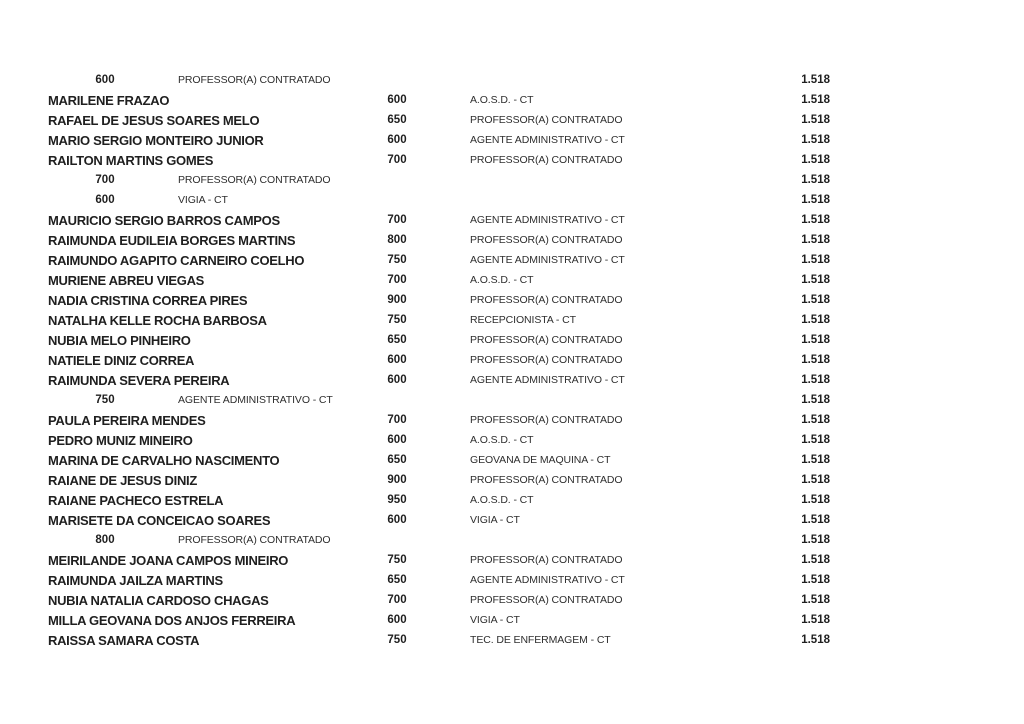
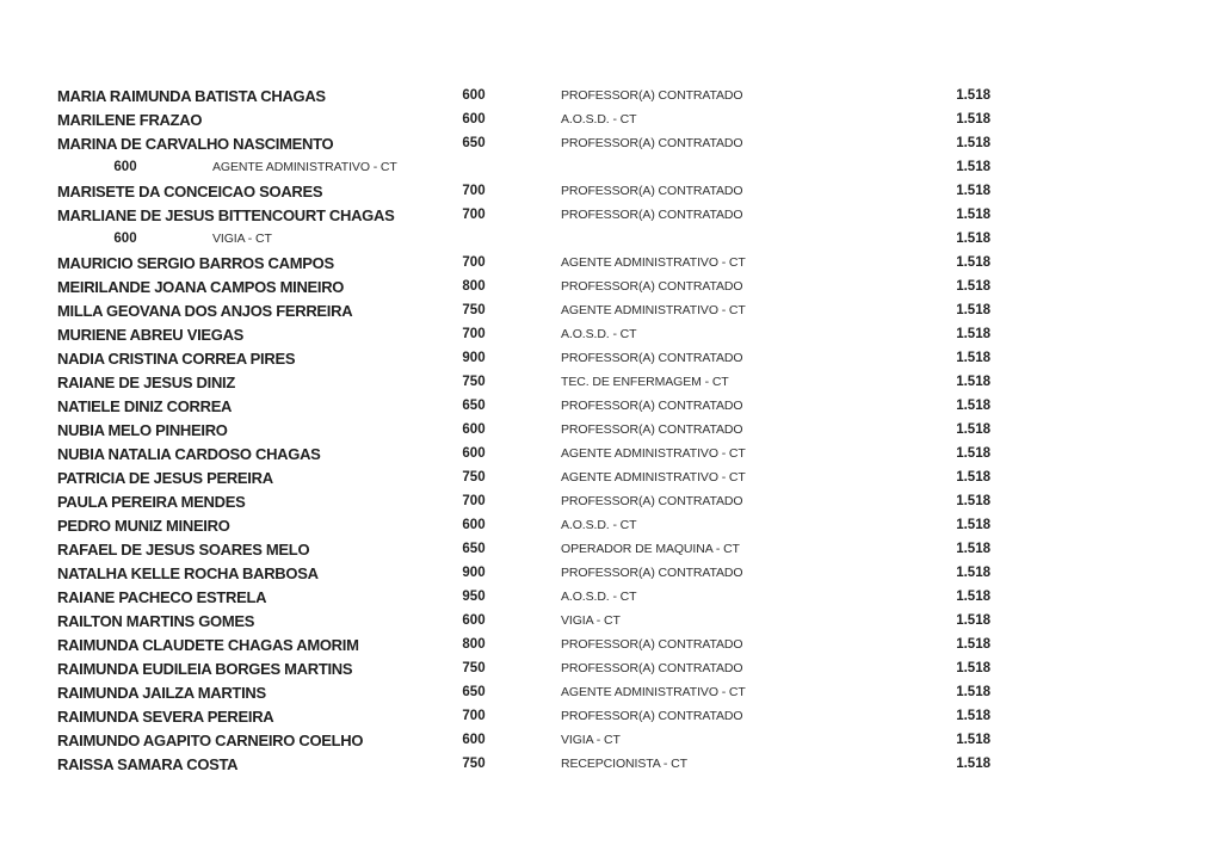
+ MARIA RAIMUNDA BATISTA CHAGAS
  600
  PROFESSOR(A) CONTRATADO
  1.518
  MARILENE FRAZAO
  600
  A.O.S.D. - CT
  1.518
- RAFAEL DE JESUS SOARES MELO
+ MARINA DE CARVALHO NASCIMENTO
  650
  PROFESSOR(A) CONTRATADO
  1.518
- MARIO SERGIO MONTEIRO JUNIOR
  600
  AGENTE ADMINISTRATIVO - CT
  1.518
- RAILTON MARTINS GOMES
+ MARISETE DA CONCEICAO SOARES
  700
  PROFESSOR(A) CONTRATADO
  1.518
+ MARLIANE DE JESUS BITTENCOURT CHAGAS
  700
  PROFESSOR(A) CONTRATADO
  1.518
  600
  VIGIA - CT
  1.518
  MAURICIO SERGIO BARROS CAMPOS
  700
  AGENTE ADMINISTRATIVO - CT
  1.518
- RAIMUNDA EUDILEIA BORGES MARTINS
+ MEIRILANDE JOANA CAMPOS MINEIRO
  800
  PROFESSOR(A) CONTRATADO
  1.518
- RAIMUNDO AGAPITO CARNEIRO COELHO
+ MILLA GEOVANA DOS ANJOS FERREIRA
  750
  AGENTE ADMINISTRATIVO - CT
  1.518
  MURIENE ABREU VIEGAS
  700
  A.O.S.D. - CT
  1.518
  NADIA CRISTINA CORREA PIRES
  900
  PROFESSOR(A) CONTRATADO
  1.518
- NATALHA KELLE ROCHA BARBOSA
+ RAIANE DE JESUS DINIZ
  750
- RECEPCIONISTA - CT
+ TEC. DE ENFERMAGEM - CT
  1.518
- NUBIA MELO PINHEIRO
+ NATIELE DINIZ CORREA
  650
  PROFESSOR(A) CONTRATADO
  1.518
- NATIELE DINIZ CORREA
+ NUBIA MELO PINHEIRO
  600
  PROFESSOR(A) CONTRATADO
  1.518
- RAIMUNDA SEVERA PEREIRA
+ NUBIA NATALIA CARDOSO CHAGAS
  600
  AGENTE ADMINISTRATIVO - CT
  1.518
+ PATRICIA DE JESUS PEREIRA
  750
  AGENTE ADMINISTRATIVO - CT
  1.518
  PAULA PEREIRA MENDES
  700
  PROFESSOR(A) CONTRATADO
  1.518
  PEDRO MUNIZ MINEIRO
  600
  A.O.S.D. - CT
  1.518
- MARINA DE CARVALHO NASCIMENTO
+ RAFAEL DE JESUS SOARES MELO
  650
- GEOVANA DE MAQUINA - CT
+ OPERADOR DE MAQUINA - CT
  1.518
- RAIANE DE JESUS DINIZ
+ NATALHA KELLE ROCHA BARBOSA
  900
  PROFESSOR(A) CONTRATADO
  1.518
  RAIANE PACHECO ESTRELA
  950
  A.O.S.D. - CT
  1.518
- MARISETE DA CONCEICAO SOARES
+ RAILTON MARTINS GOMES
  600
  VIGIA - CT
  1.518
+ RAIMUNDA CLAUDETE CHAGAS AMORIM
  800
  PROFESSOR(A) CONTRATADO
  1.518
- MEIRILANDE JOANA CAMPOS MINEIRO
+ RAIMUNDA EUDILEIA BORGES MARTINS
  750
  PROFESSOR(A) CONTRATADO
  1.518
  RAIMUNDA JAILZA MARTINS
  650
  AGENTE ADMINISTRATIVO - CT
  1.518
- NUBIA NATALIA CARDOSO CHAGAS
+ RAIMUNDA SEVERA PEREIRA
  700
  PROFESSOR(A) CONTRATADO
  1.518
- MILLA GEOVANA DOS ANJOS FERREIRA
+ RAIMUNDO AGAPITO CARNEIRO COELHO
  600
  VIGIA - CT
  1.518
  RAISSA SAMARA COSTA
  750
- TEC. DE ENFERMAGEM - CT
+ RECEPCIONISTA - CT
  1.518
